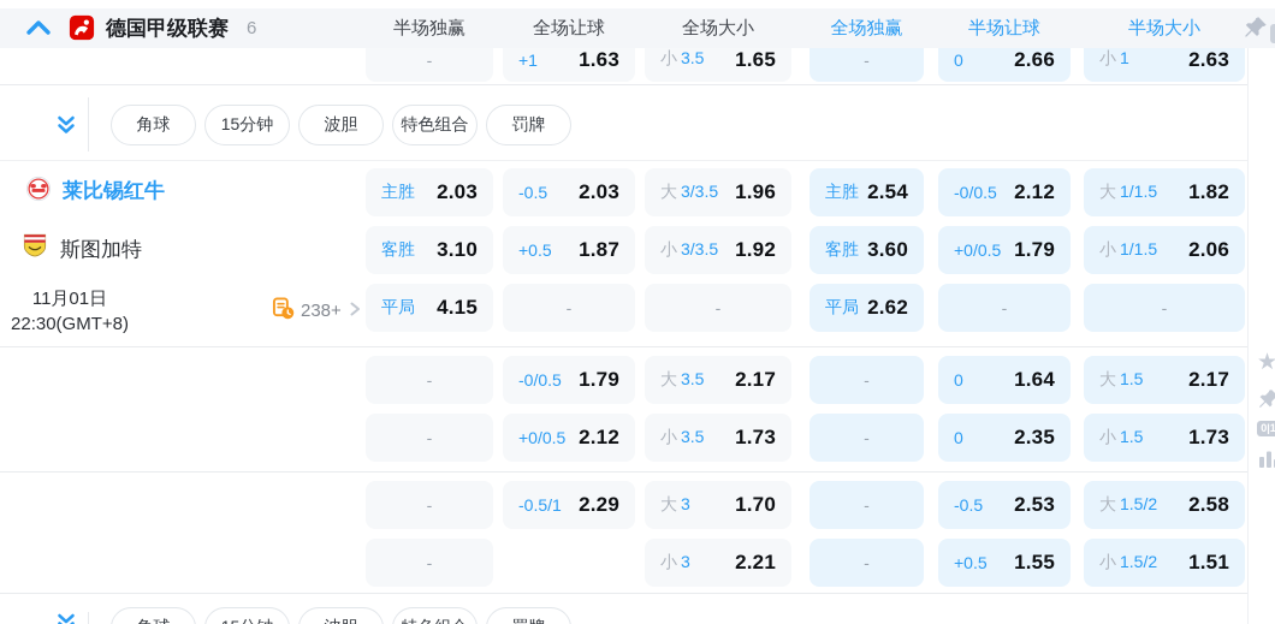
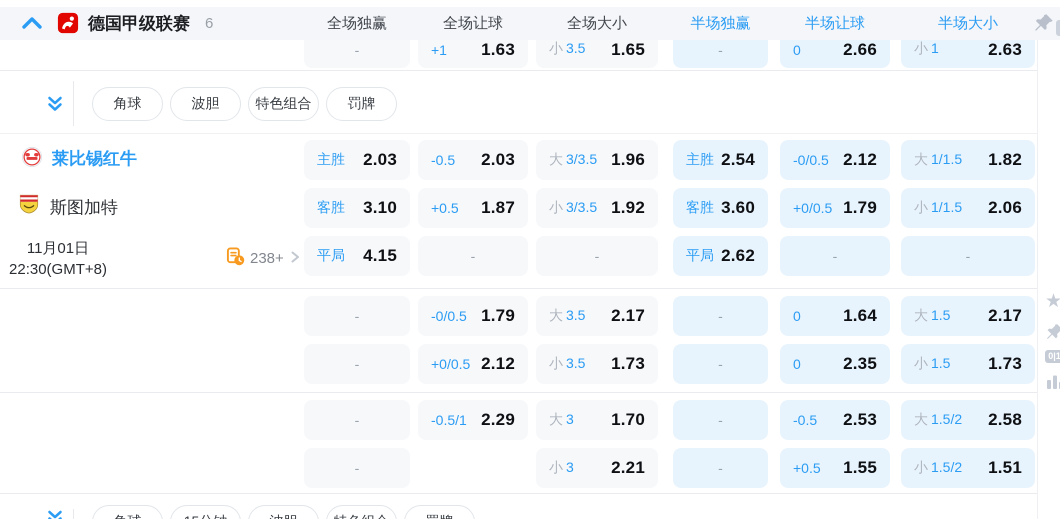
  -
  +1
  1.63
  小 3.5
  1.65
  -
  0
  2.66
  小 1
  2.63
  主胜
  2.03
  -0.5
  2.03
  大 3/3.5
  1.96
  主胜
  2.54
  -0/0.5
  2.12
  大 1/1.5
  1.82
  客胜
  3.10
  +0.5
  1.87
  小 3/3.5
  1.92
  客胜
  3.60
  +0/0.5
  1.79
  小 1/1.5
  2.06
  平局
  4.15
  -
  -
  平局
  2.62
  -
  -
  -
  -0/0.5
  1.79
  大 3.5
  2.17
  -
  0
  1.64
  大 1.5
  2.17
  -
  +0/0.5
  2.12
  小 3.5
  1.73
  -
  0
  2.35
  小 1.5
  1.73
  -
  -0.5/1
  2.29
  大 3
  1.70
  -
  -0.5
  2.53
  大 1.5/2
  2.58
  -
  小 3
  2.21
  -
  +0.5
  1.55
  小 1.5/2
  1.51
  德国甲级联赛
  6
- 半场独赢
+ 全场独赢
  全场让球
  全场大小
- 全场独赢
+ 半场独赢
  半场让球
  半场大小
  角球
- 15分钟
  波胆
  特色组合
  罚牌
  莱比锡红牛
  斯图加特
  11月01日
  22:30(GMT+8)
  238+
  ★
  0|1
